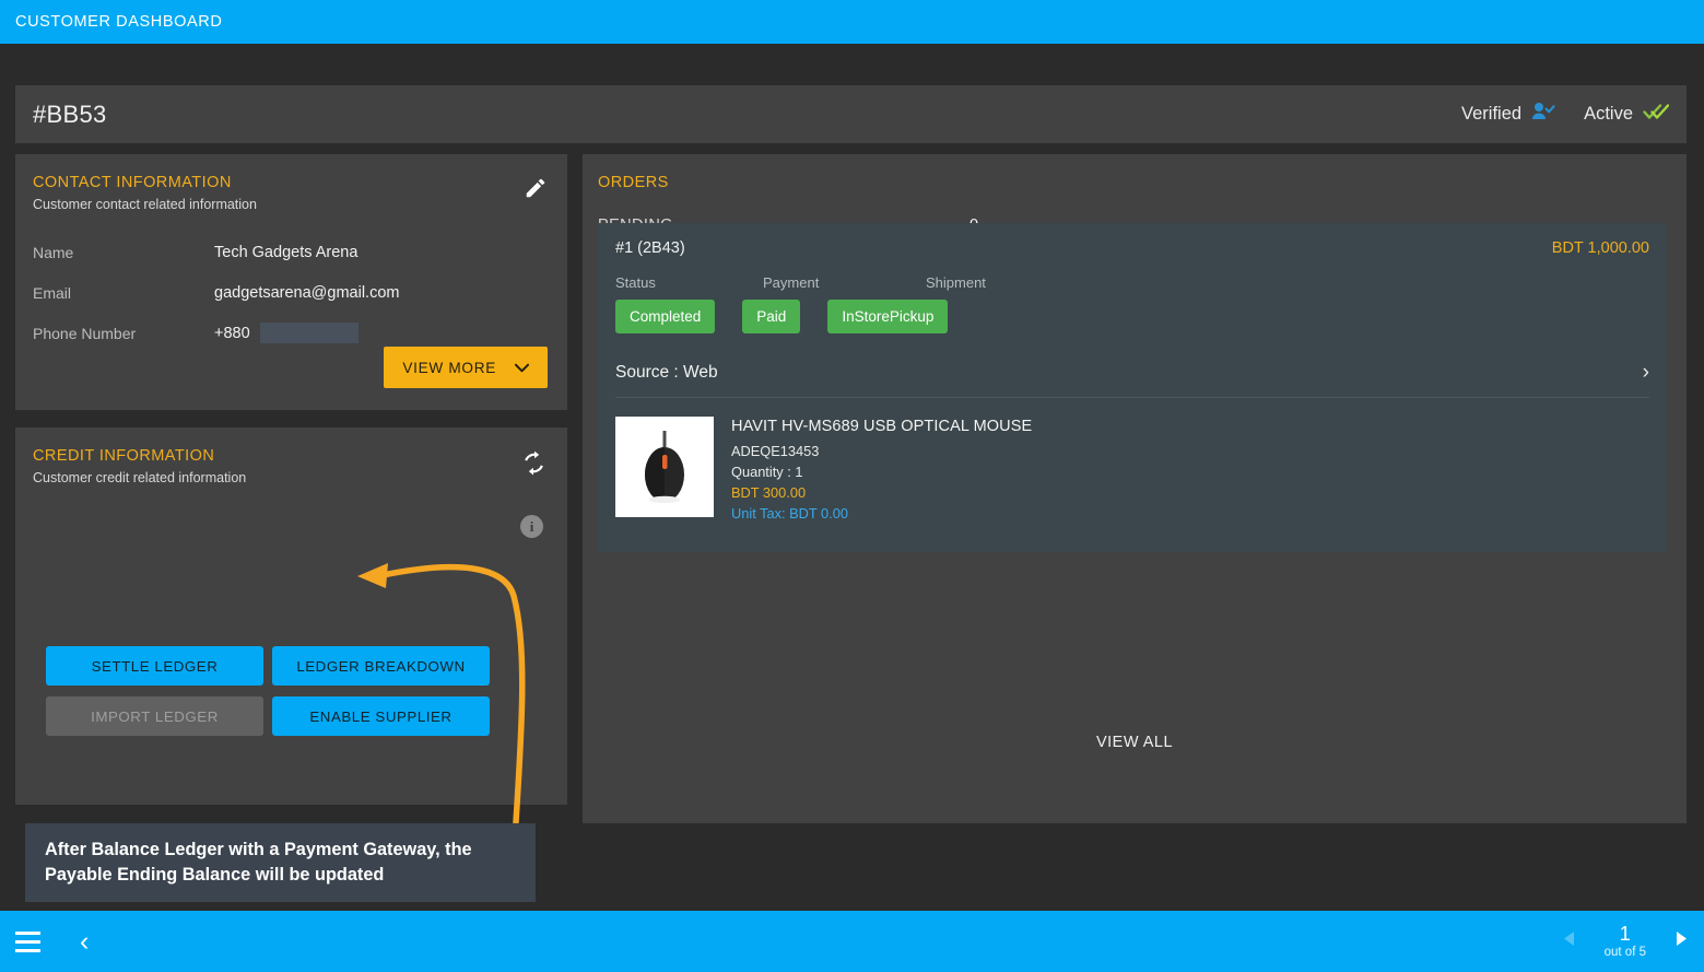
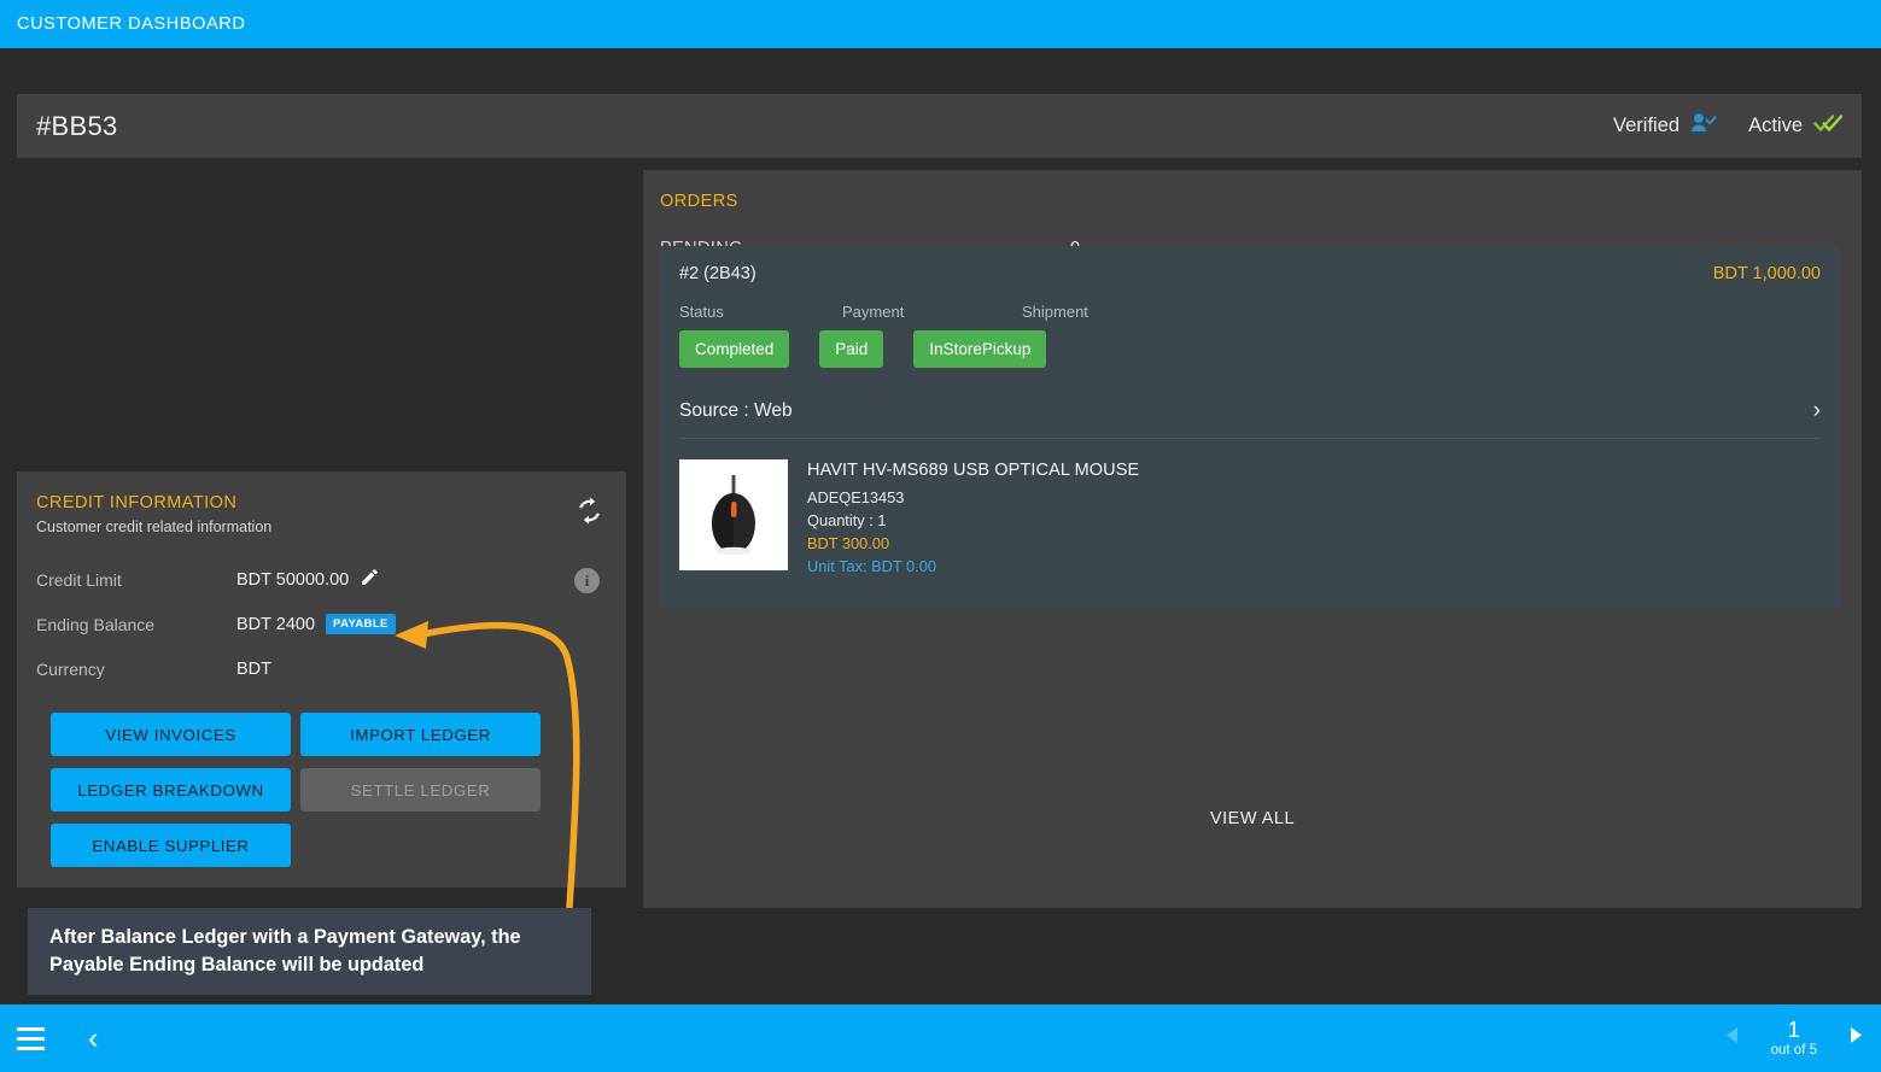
  CUSTOMER DASHBOARD
  #BB53
  Verified
  Active
- CONTACT INFORMATION
- Customer contact related information
- Name
- Tech Gadgets Arena
- Email
- gadgetsarena@gmail.com
- Phone Number
- +880
- VIEW MORE
  CREDIT INFORMATION
  Customer credit related information
  i
+ Credit Limit
+ BDT 50000.00
+ Ending Balance
+ BDT 2400
+ PAYABLE
+ Currency
+ BDT
+ VIEW INVOICES
- SETTLE LEDGER
+ IMPORT LEDGER
  LEDGER BREAKDOWN
- IMPORT LEDGER
+ SETTLE LEDGER
  ENABLE SUPPLIER
  ORDERS
  VIEW ALL
- #1 (2B43)
+ #2 (2B43)
  BDT 1,000.00
  Status
  Payment
  Shipment
  Completed
  Paid
  InStorePickup
  Source : Web
  ›
  HAVIT HV-MS689 USB OPTICAL MOUSE
  ADEQE13453
  Quantity : 1
  BDT 300.00
  Unit Tax: BDT 0.00
  After Balance Ledger with a Payment Gateway, the Payable Ending Balance will be updated
  ‹
  1
  out of 5
